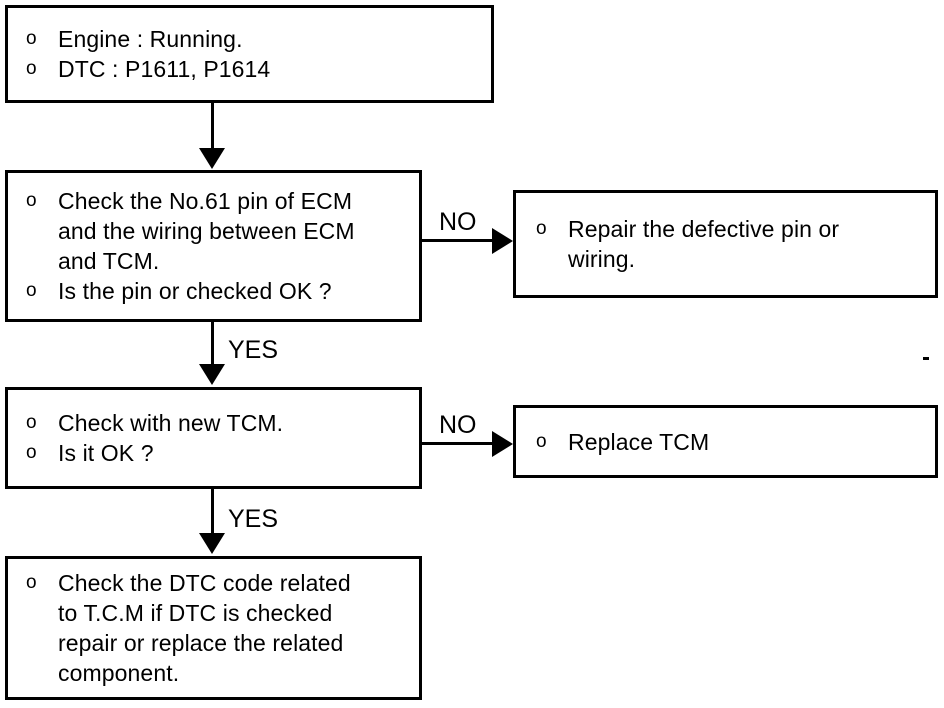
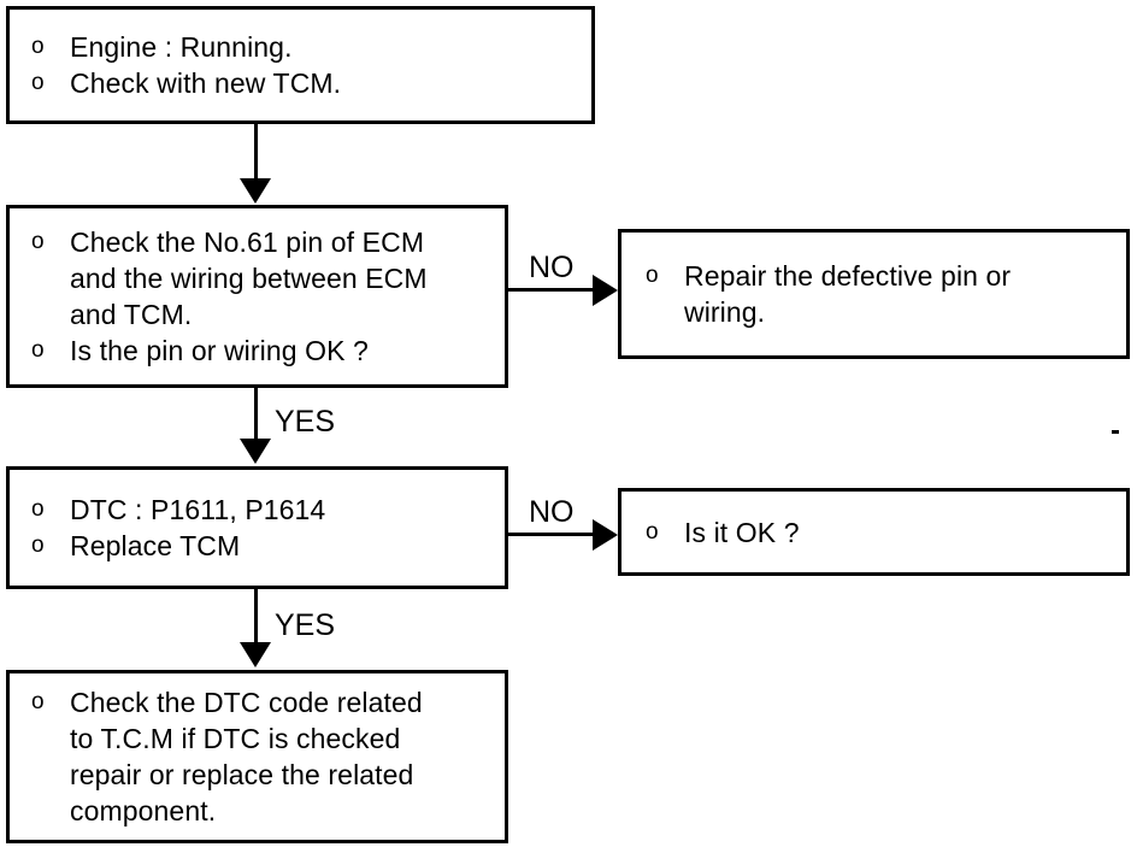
  o
  Engine : Running.
  o
- DTC : P1611, P1614
+ Check with new TCM.
  o
  Check the No.61 pin of ECM
  and the wiring between ECM
  and TCM.
  o
- Is the pin or checked OK ?
+ Is the pin or wiring OK ?
  NO
  o
  Repair the defective pin or
  wiring.
  YES
  o
- Check with new TCM.
+ DTC : P1611, P1614
  o
- Is it OK ?
+ Replace TCM
  NO
  o
- Replace TCM
+ Is it OK ?
  YES
  o
  Check the DTC code related
  to T.C.M if DTC is checked
  repair or replace the related
  component.
